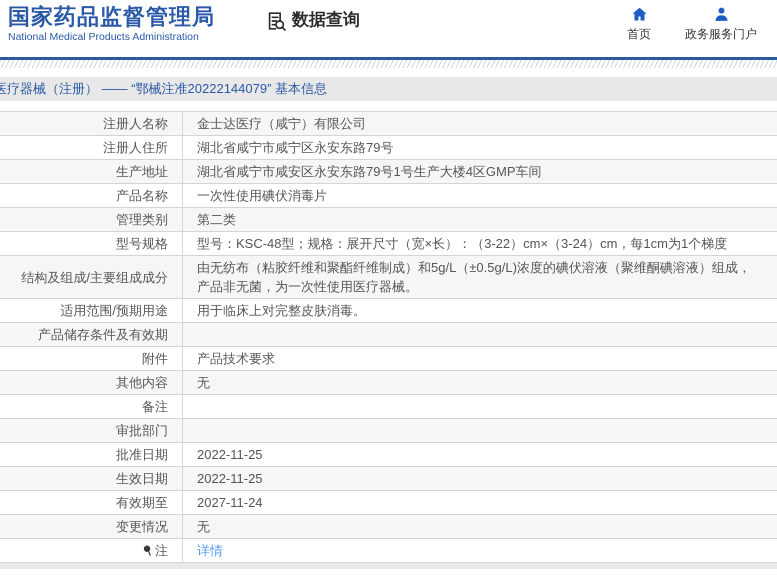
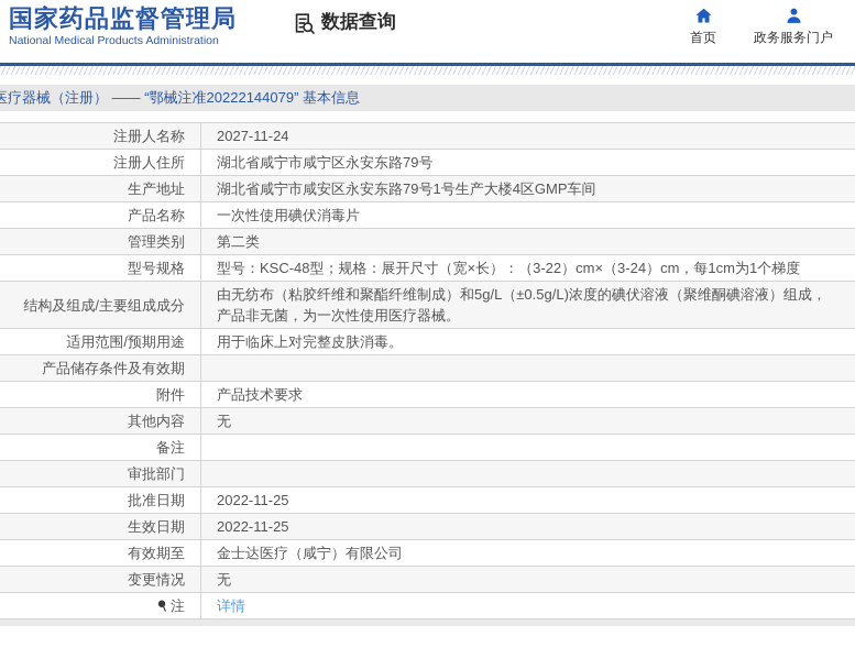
  国家药品监督管理局
  National Medical Products Administration
  数据查询
  首页
  政务服务门户
  医疗器械（注册） —— “鄂械注准20222144079” 基本信息
  注册人名称
- 金士达医疗（咸宁）有限公司
+ 2027-11-24
  注册人住所
  湖北省咸宁市咸宁区永安东路79号
  生产地址
  湖北省咸宁市咸安区永安东路79号1号生产大楼4区GMP车间
  产品名称
  一次性使用碘伏消毒片
  管理类别
  第二类
  型号规格
  型号：KSC-48型；规格：展开尺寸（宽×长）：（3-22）cm×（3-24）cm，每1cm为1个梯度
  结构及组成/主要组成成分
  由无纺布（粘胶纤维和聚酯纤维制成）和5g/L（±0.5g/L)浓度的碘伏溶液（聚维酮碘溶液）组成，产品非无菌，为一次性使用医疗器械。
  适用范围/预期用途
  用于临床上对完整皮肤消毒。
  产品储存条件及有效期
  附件
  产品技术要求
  其他内容
  无
  备注
  审批部门
  批准日期
  2022-11-25
  生效日期
  2022-11-25
  有效期至
- 2027-11-24
+ 金士达医疗（咸宁）有限公司
  变更情况
  无
  注
  详情
